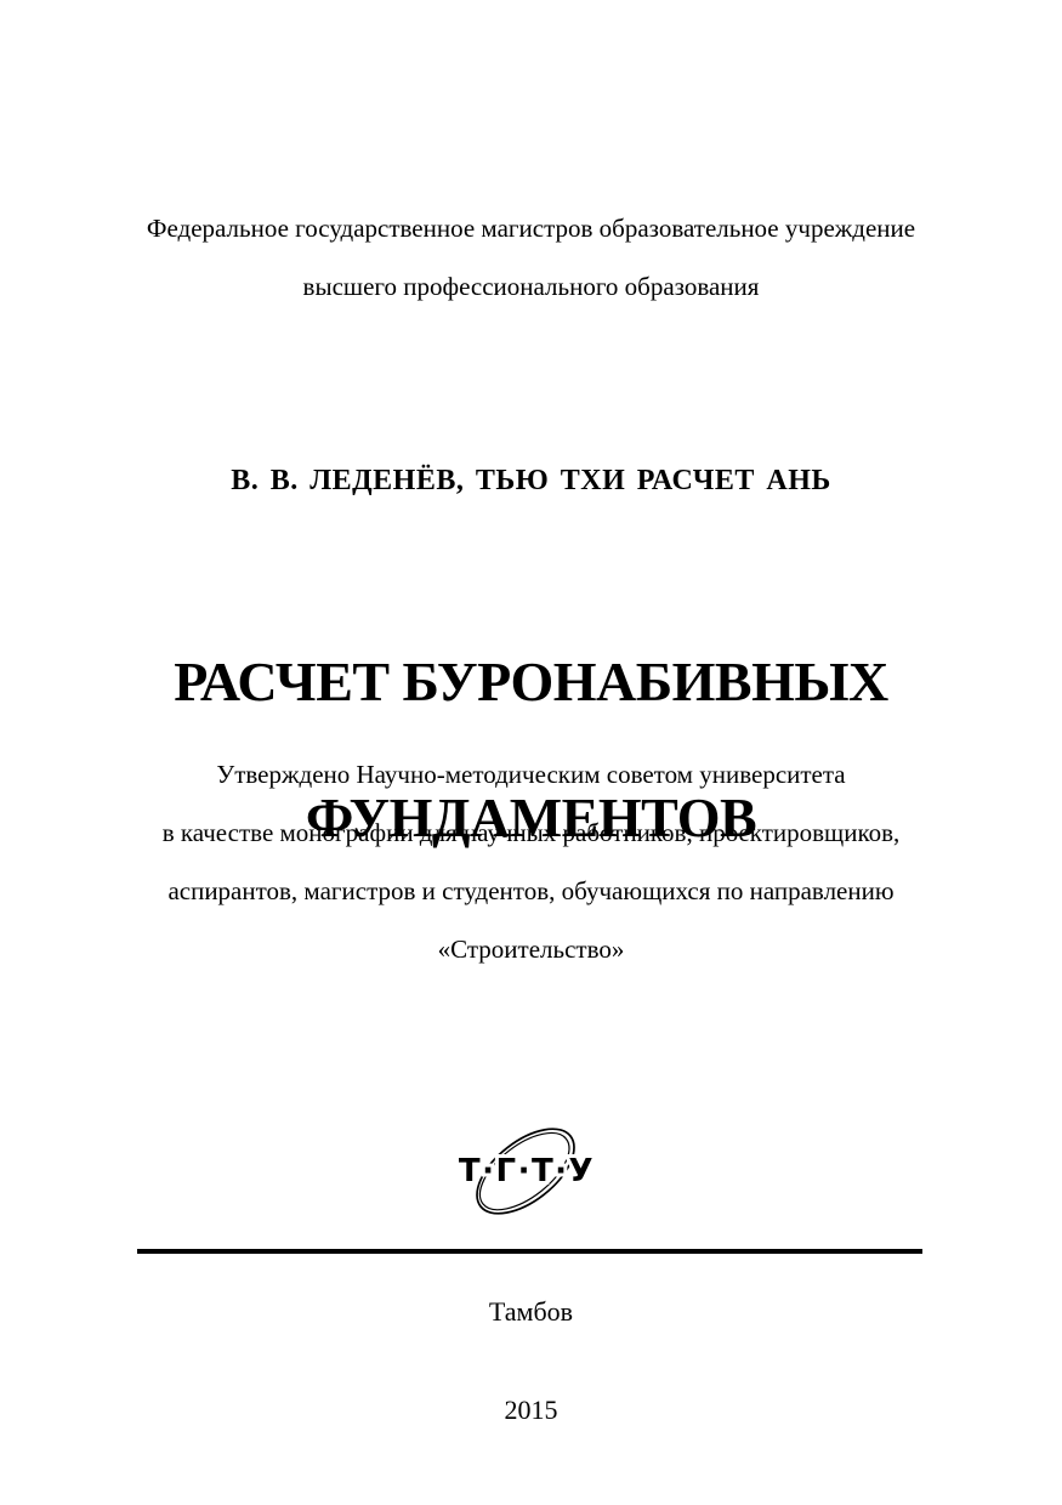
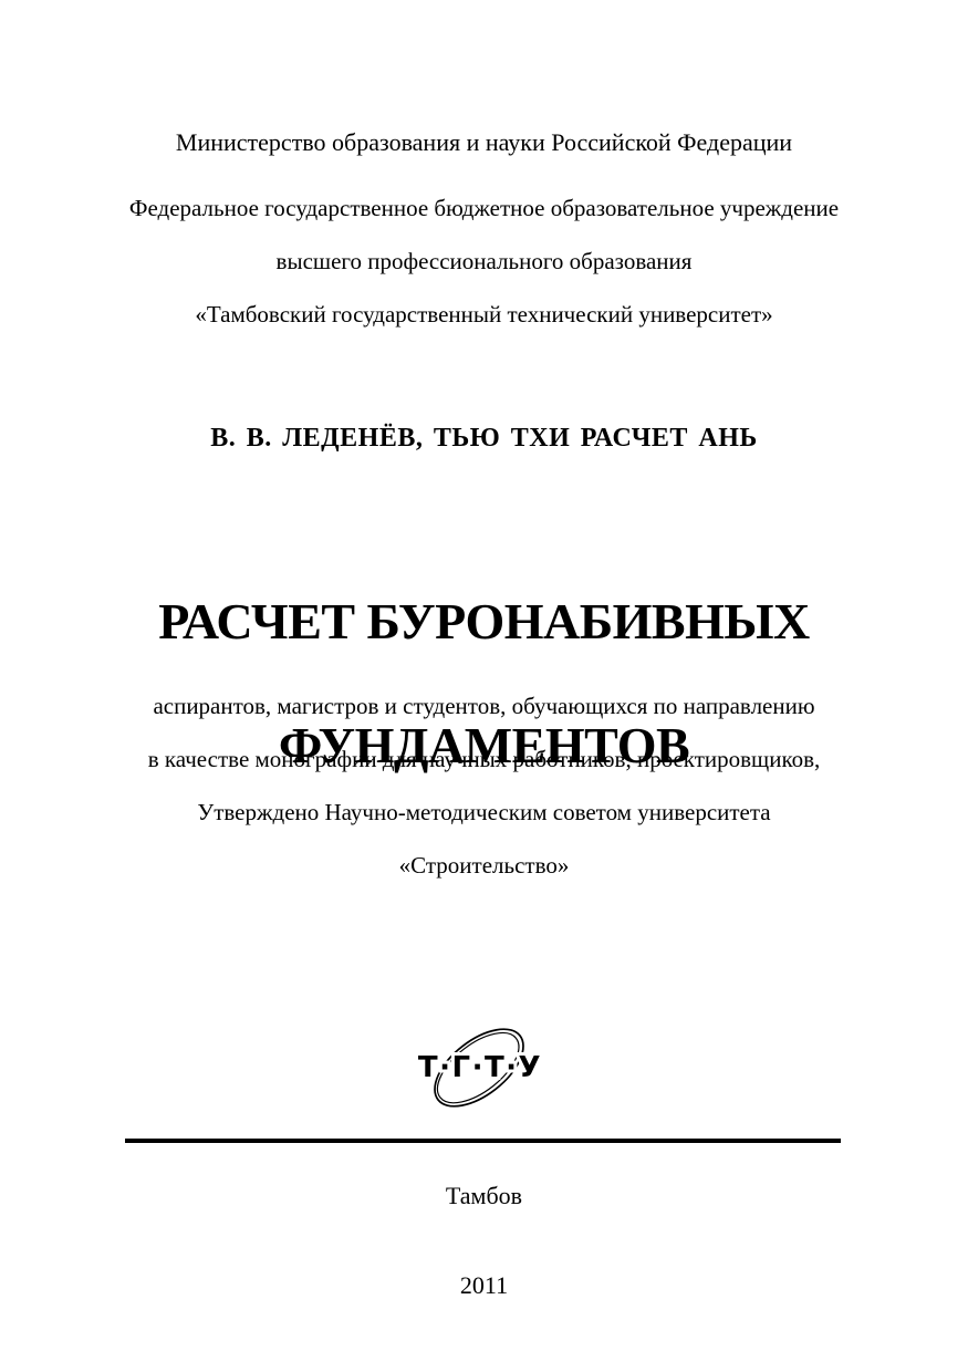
+ Министерство образования и науки Российской Федерации
- Федеральное государственное магистров образовательное учреждение
+ Федеральное государственное бюджетное образовательное учреждение
  высшего профессионального образования
+ «Тамбовский государственный технический университет»
  В. В. ЛЕДЕНЁВ, ТЬЮ ТХИ РАСЧЕТ АНЬ
  РАСЧЕТ БУРОНАБИВНЫХ
  ФУНДАМЕНТОВ
- Утверждено Научно-методическим советом университета
+ аспирантов, магистров и студентов, обучающихся по направлению
  в качестве монографии для научных работников, проектировщиков,
- аспирантов, магистров и студентов, обучающихся по направлению
+ Утверждено Научно-методическим советом университета
  «Строительство»
  Т·Г·Т·У
  Тамбов
- 2015
+ 2011
